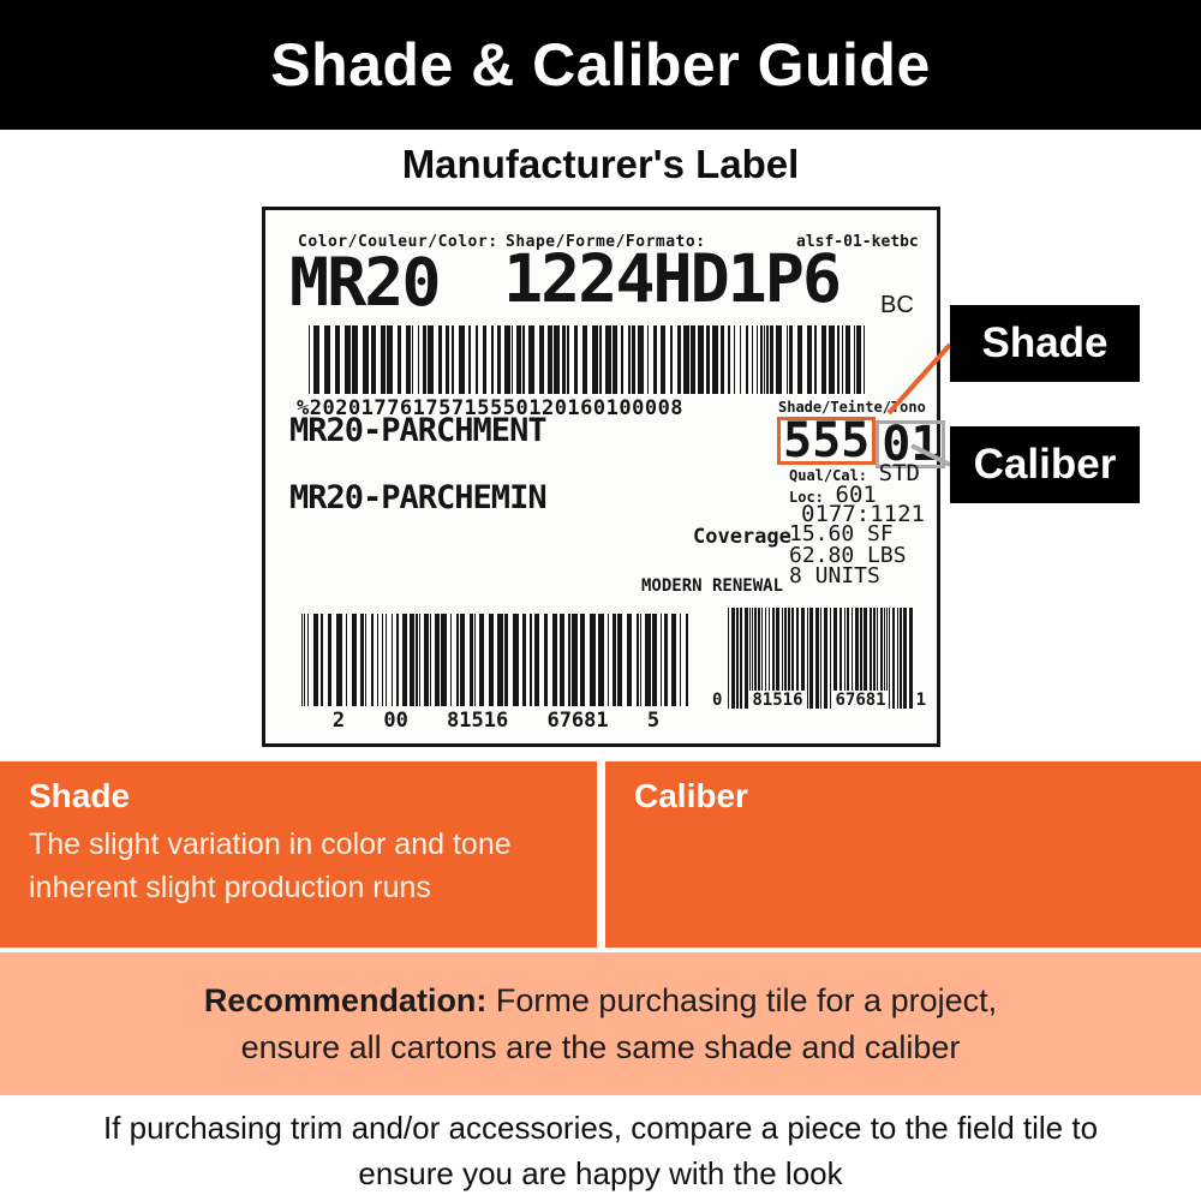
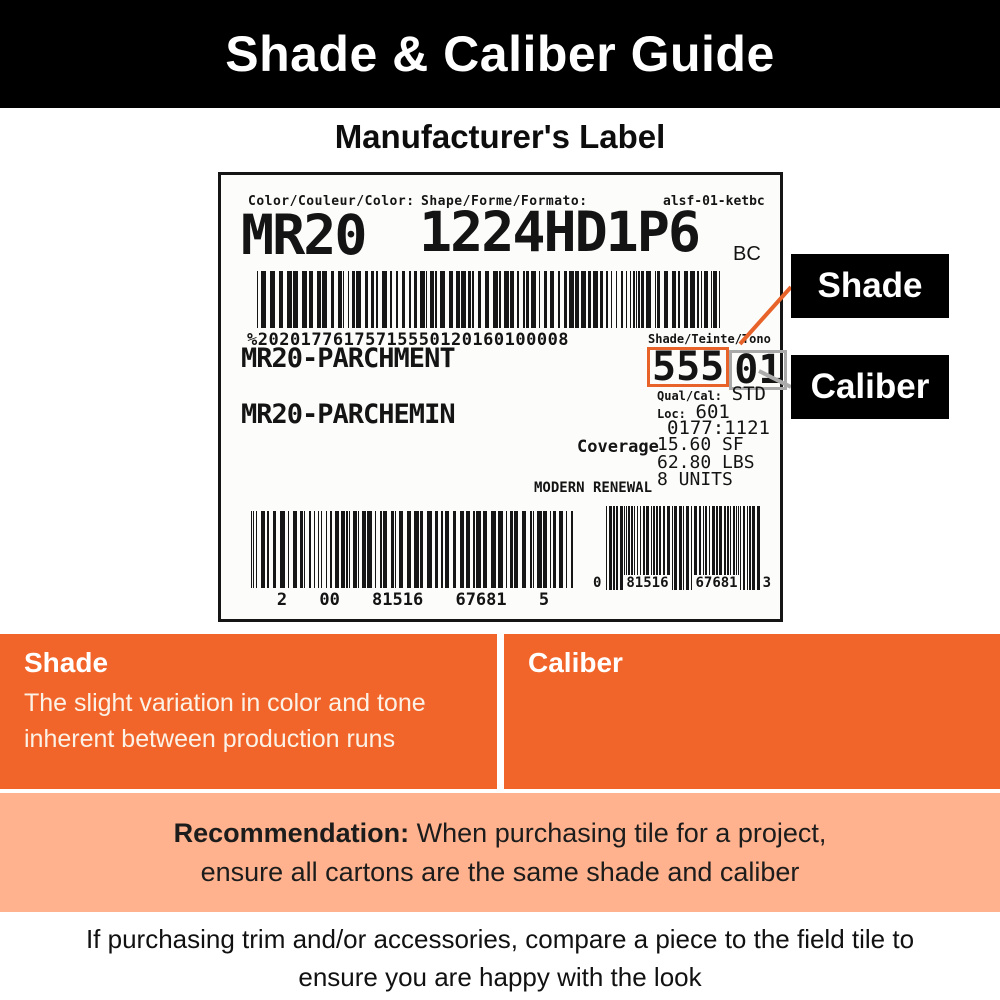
  Shade & Caliber Guide
  Manufacturer's Label
  Color/Couleur/Color:
  MR20
  Shape/Forme/Formato:
  1224HD1P6
  alsf-01-ketbc
  BC
  %20201776175715550120160100008
  Shade/Teinte/ono
  555
  01
  MR20-PARCHMENT
  MR20-PARCHEMIN
  Qual/Cal: STD
  Loc: 601
  0177:1121
  Coverage
  15.60 SF
  62.80 LBS
  8 UNITS
  MODERN RENEWAL
  2 00 81516 67681 5
  0
  81516
  67681
- 1
+ 3
  Shade
  Caliber
  Shade
- The slight variation in color and tone inherent slight production runs
+ The slight variation in color and tone inherent between production runs
  Caliber
- Recommendation: Forme purchasing tile for a project,
+ Recommendation: When purchasing tile for a project,
  ensure all cartons are the same shade and caliber
  If purchasing trim and/or accessories, compare a piece to the field tile to
  ensure you are happy with the look
